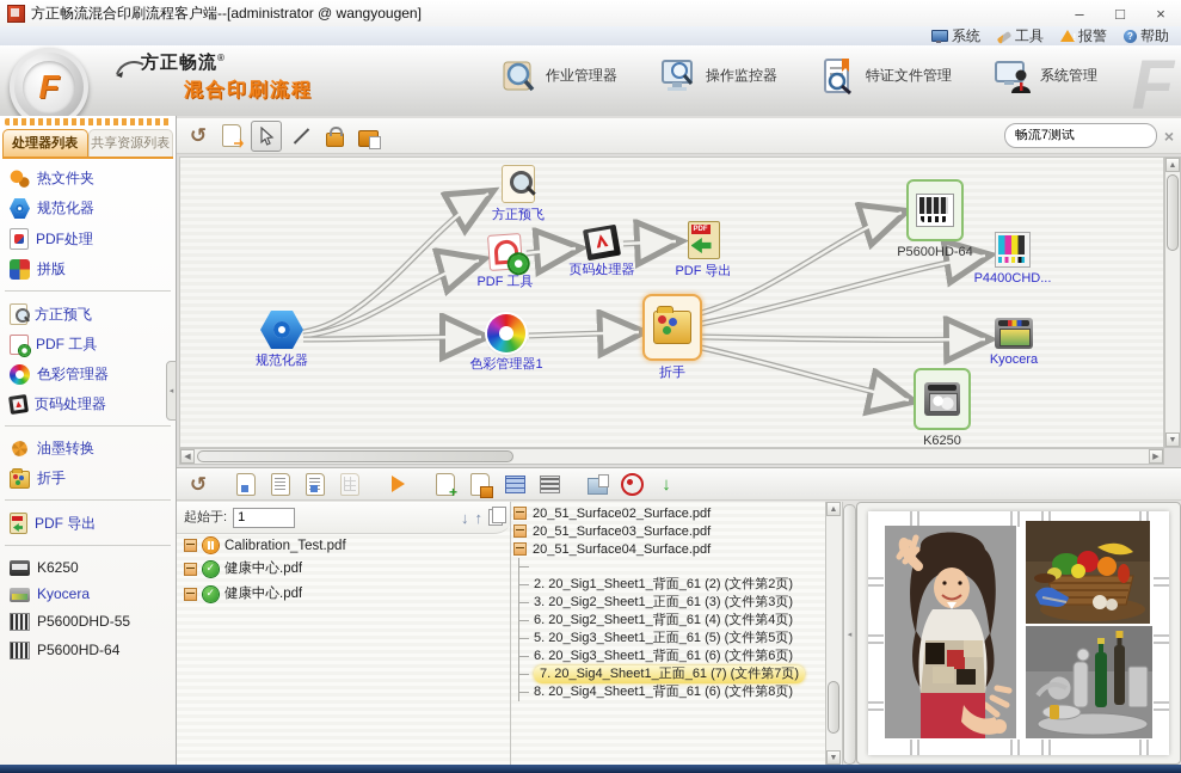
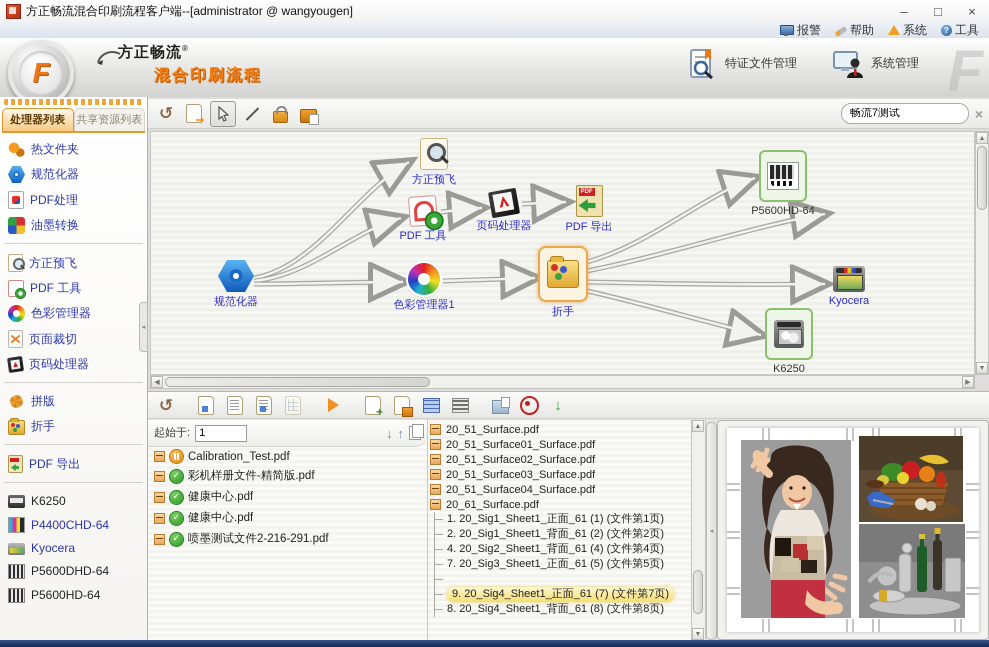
  方正畅流混合印刷流程客户端--[administrator @ wangyougen]
  –
  □
  ×
- 系统
+ 报警
- 工具
+ 帮助
- 报警
+ 系统
  ?
- 帮助
+ 工具
  F
  方正畅流®
  混合印刷流程
- 作业管理器
- 操作监控器
  特证文件管理
  系统管理
  F
  处理器列表
  共享资源列表
  热文件夹
  规范化器
  PDF处理
- 拼版
+ 油墨转换
  方正预飞
  PDF 工具
  色彩管理器
+ 页面裁切
  页码处理器
- 油墨转换
+ 拼版
  折手
  PDF 导出
  K6250
+ P4400CHD-64
  Kyocera
- P5600DHD-55
+ P5600DHD-64
  P5600HD-64
  ↺
  畅流7测试
  ×
  规范化器
  方正预飞
  PDF 工具
  页码处理器
  PDF 导出
  色彩管理器1
  折手
  P5600HD-64
- P4400CHD...
  Kyocera
  K6250
  ↺
  ↓
  起始于:
  1
  ↓
  ↑
  Calibration_Test.pdf
+ 彩机样册文件-精简版.pdf
  健康中心.pdf
  健康中心.pdf
+ 喷墨测试文件2-216-291.pdf
+ 20_51_Surface.pdf
+ 20_51_Surface01_Surface.pdf
  20_51_Surface02_Surface.pdf
  20_51_Surface03_Surface.pdf
  20_51_Surface04_Surface.pdf
+ 20_61_Surface.pdf
+ 1. 20_Sig1_Sheet1_正面_61 (1) (文件第1页)
  2. 20_Sig1_Sheet1_背面_61 (2) (文件第2页)
- 3. 20_Sig2_Sheet1_正面_61 (3) (文件第3页)
- 6. 20_Sig2_Sheet1_背面_61 (4) (文件第4页)
+ 4. 20_Sig2_Sheet1_背面_61 (4) (文件第4页)
- 5. 20_Sig3_Sheet1_正面_61 (5) (文件第5页)
+ 7. 20_Sig3_Sheet1_正面_61 (5) (文件第5页)
- 6. 20_Sig3_Sheet1_背面_61 (6) (文件第6页)
- 7. 20_Sig4_Sheet1_正面_61 (7) (文件第7页)
+ 9. 20_Sig4_Sheet1_正面_61 (7) (文件第7页)
- 8. 20_Sig4_Sheet1_背面_61 (6) (文件第8页)
+ 8. 20_Sig4_Sheet1_背面_61 (8) (文件第8页)
